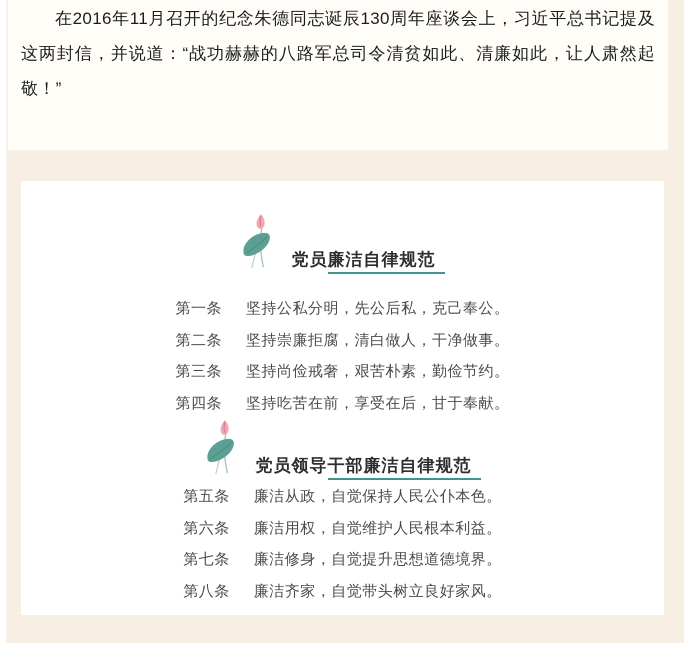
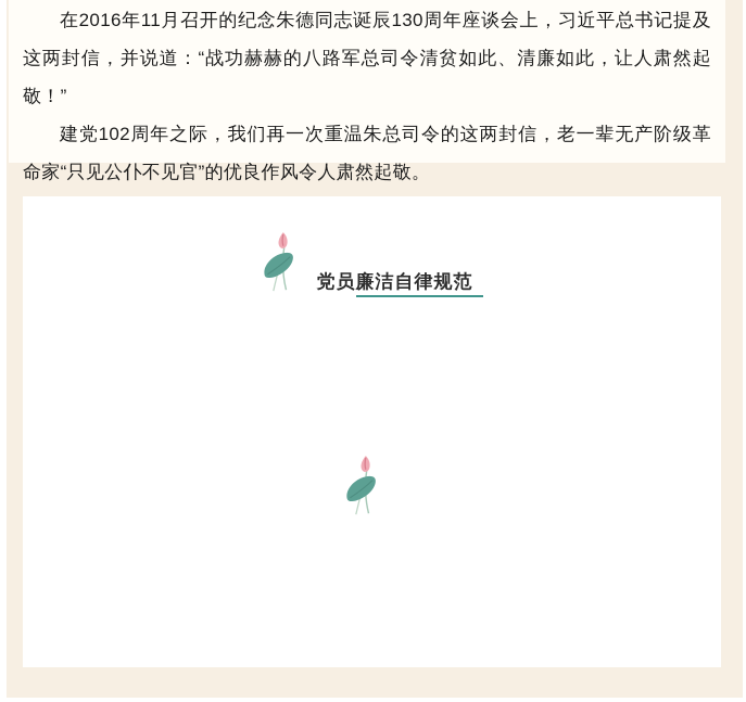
  在2016年11月召开的纪念朱德同志诞辰130周年座谈会上，习近平总书记提及这两封信，并说道：“战功赫赫的八路军总司令清贫如此、清廉如此，让人肃然起敬！”
+ 建党102周年之际，我们再一次重温朱总司令的这两封信，老一辈无产阶级革命家“只见公仆不见官”的优良作风令人肃然起敬。
  党员廉洁自律规范
- 第一条
- 坚持公私分明，先公后私，克己奉公。
- 第二条
- 坚持崇廉拒腐，清白做人，干净做事。
- 第三条
- 坚持尚俭戒奢，艰苦朴素，勤俭节约。
- 第四条
- 坚持吃苦在前，享受在后，甘于奉献。
- 党员领导干部廉洁自律规范
- 第五条
- 廉洁从政，自觉保持人民公仆本色。
- 第六条
- 廉洁用权，自觉维护人民根本利益。
- 第七条
- 廉洁修身，自觉提升思想道德境界。
- 第八条
- 廉洁齐家，自觉带头树立良好家风。
